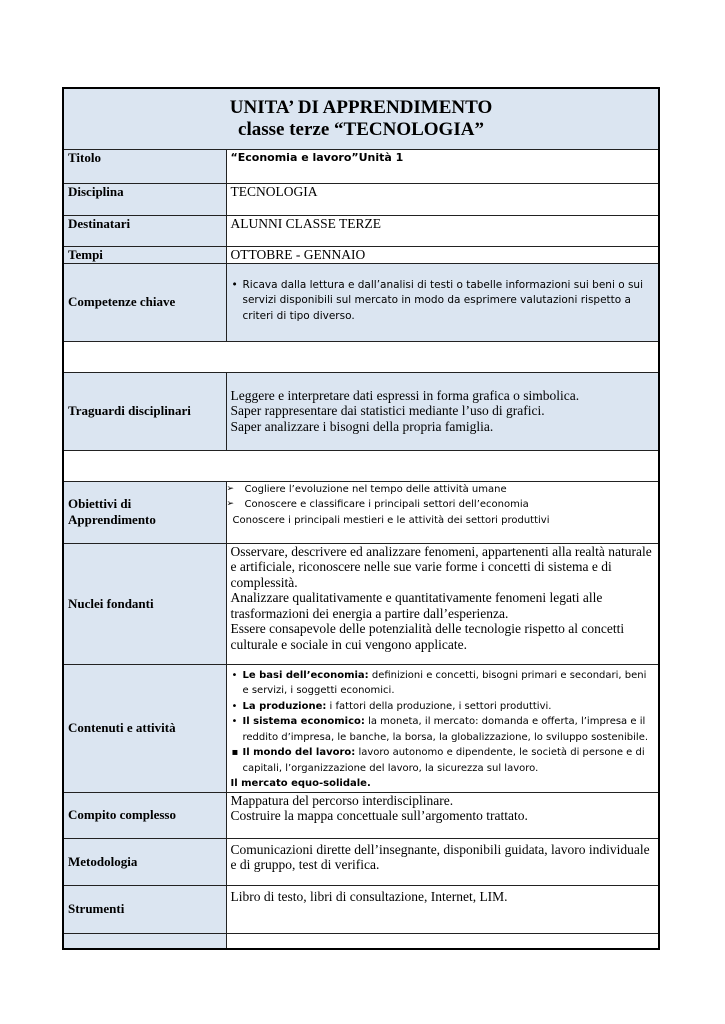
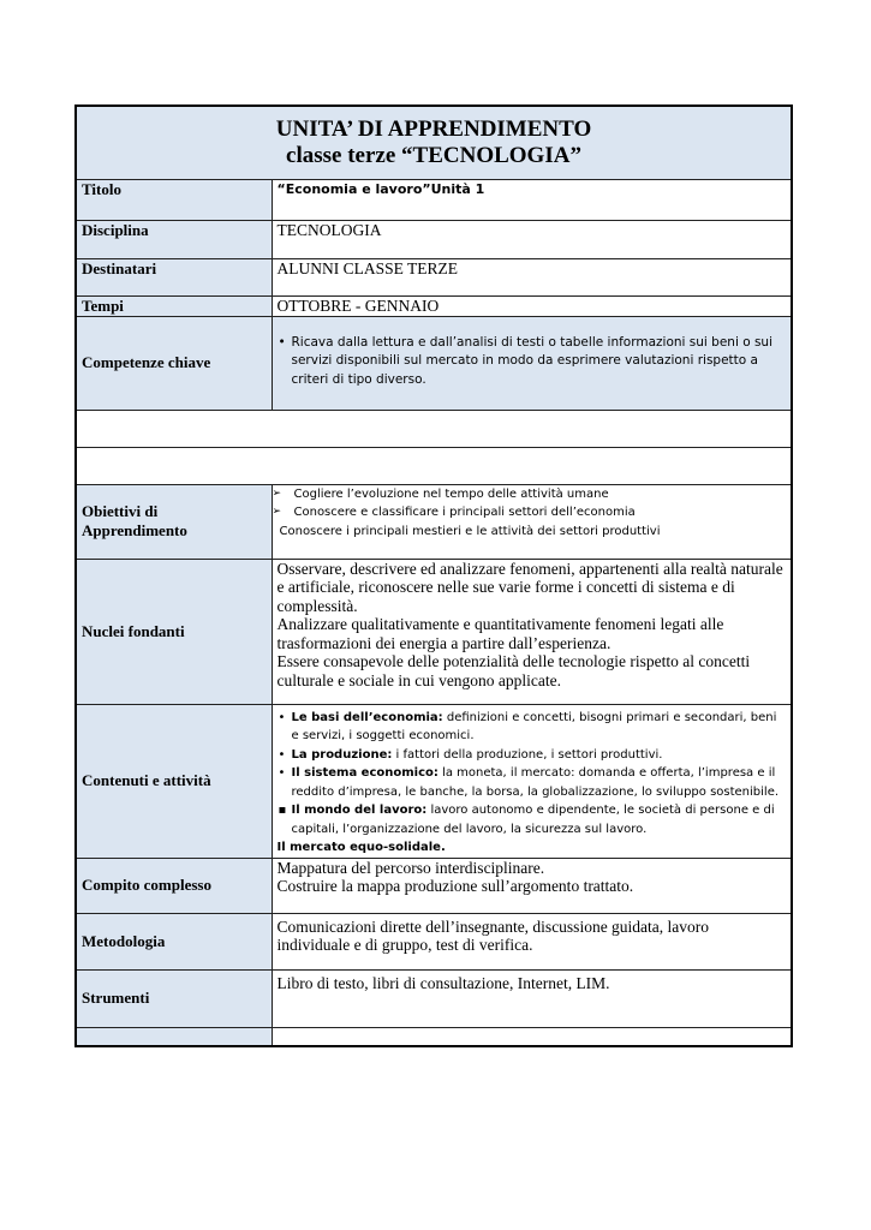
  UNITA’ DI APPRENDIMENTO classe terze “TECNOLOGIA”
  Titolo	“Economia e lavoro”Unità 1
  Disciplina	TECNOLOGIA
  Destinatari	ALUNNI CLASSE TERZE
  Tempi	OTTOBRE - GENNAIO
  Competenze chiave	• Ricava dalla lettura e dall’analisi di testi o tabelle informazioni sui beni o sui servizi disponibili sul mercato in modo da esprimere valutazioni rispetto a criteri di tipo diverso.
- Traguardi disciplinari	Leggere e interpretare dati espressi in forma grafica o simbolica. Saper rappresentare dai statistici mediante l’uso di grafici. Saper analizzare i bisogni della propria famiglia.
  Obiettivi di Apprendimento	➢ Cogliere l’evoluzione nel tempo delle attività umane ➢ Conoscere e classificare i principali settori dell’economia Conoscere i principali mestieri e le attività dei settori produttivi
  Nuclei fondanti	Osservare, descrivere ed analizzare fenomeni, appartenenti alla realtà naturale e artificiale, riconoscere nelle sue varie forme i concetti di sistema e di complessità. Analizzare qualitativamente e quantitativamente fenomeni legati alle trasformazioni dei energia a partire dall’esperienza. Essere consapevole delle potenzialità delle tecnologie rispetto al concetti culturale e sociale in cui vengono applicate.
  Contenuti e attività	• Le basi dell’economia: definizioni e concetti, bisogni primari e secondari, beni e servizi, i soggetti economici. • La produzione: i fattori della produzione, i settori produttivi. • Il sistema economico: la moneta, il mercato: domanda e offerta, l’impresa e il reddito d’impresa, le banche, la borsa, la globalizzazione, lo sviluppo sostenibile. ▪ Il mondo del lavoro: lavoro autonomo e dipendente, le società di persone e di capitali, l’organizzazione del lavoro, la sicurezza sul lavoro. Il mercato equo-solidale.
- Compito complesso	Mappatura del percorso interdisciplinare. Costruire la mappa concettuale sull’argomento trattato.
+ Compito complesso	Mappatura del percorso interdisciplinare. Costruire la mappa produzione sull’argomento trattato.
- Metodologia	Comunicazioni dirette dell’insegnante, disponibili guidata, lavoro individuale e di gruppo, test di verifica.
+ Metodologia	Comunicazioni dirette dell’insegnante, discussione guidata, lavoro individuale e di gruppo, test di verifica.
  Strumenti	Libro di testo, libri di consultazione, Internet, LIM.
